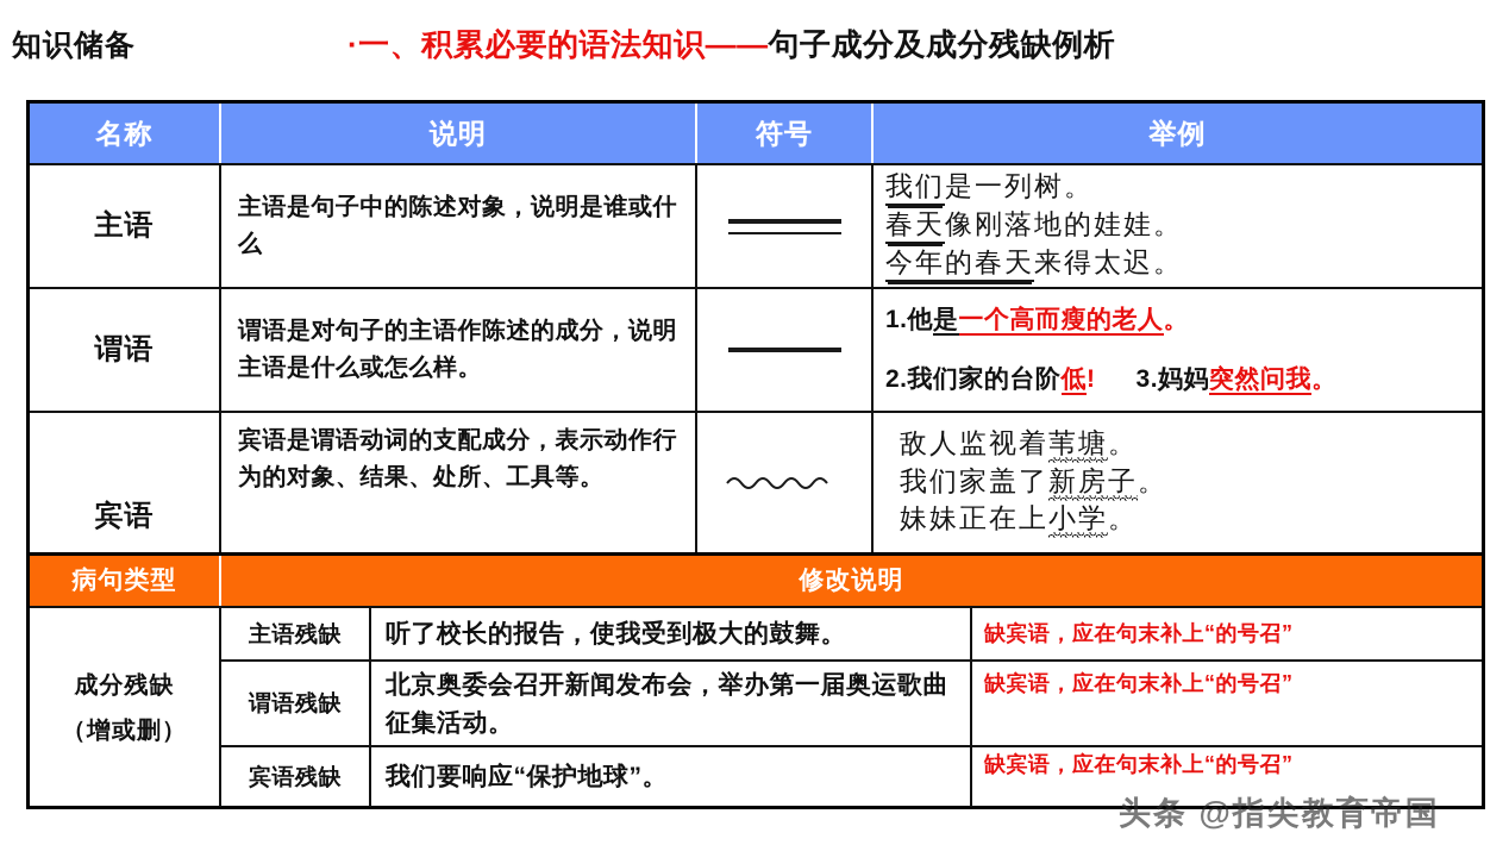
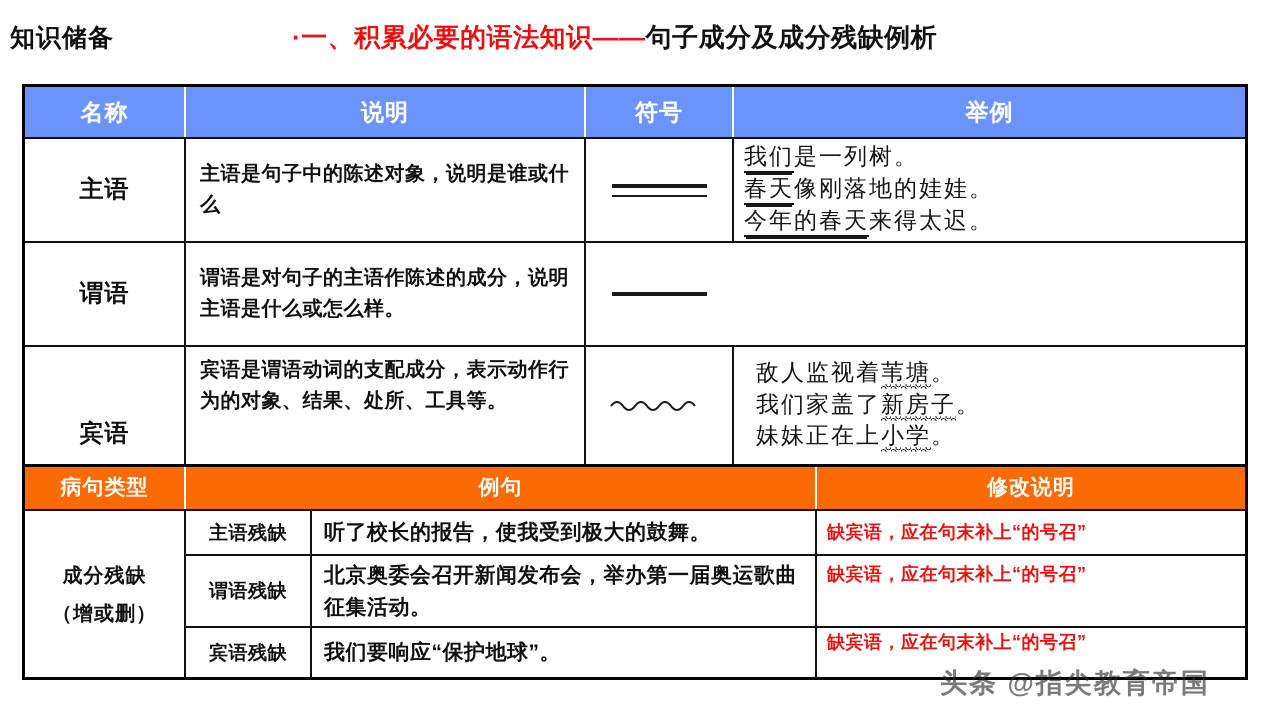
  知识储备
  ·一、积累必要的语法知识——句子成分及成分残缺例析
  名称
  说明
  符号
  举例
  主语
  主语是句子中的陈述对象，说明是谁或什么
  我们是一列树。
  春天像刚落地的娃娃。
  今年的春天来得太迟。
  谓语
  谓语是对句子的主语作陈述的成分，说明主语是什么或怎么样。
- 1.他是一个高而瘦的老人。
- 2.我们家的台阶低! 3.妈妈突然问我。
  宾语
  宾语是谓语动词的支配成分，表示动作行为的对象、结果、处所、工具等。
  敌人监视着苇塘。
  我们家盖了新房子。
  妹妹正在上小学。
  病句类型
+ 例句
  修改说明
  成分残缺
  （增或删）
  主语残缺
  听了校长的报告，使我受到极大的鼓舞。
  缺宾语，应在句末补上“的号召”
  谓语残缺
  北京奥委会召开新闻发布会，举办第一届奥运歌曲征集活动。
  缺宾语，应在句末补上“的号召”
  宾语残缺
  我们要响应“保护地球”。
  缺宾语，应在句末补上“的号召”
  头条 @指尖教育帝国
